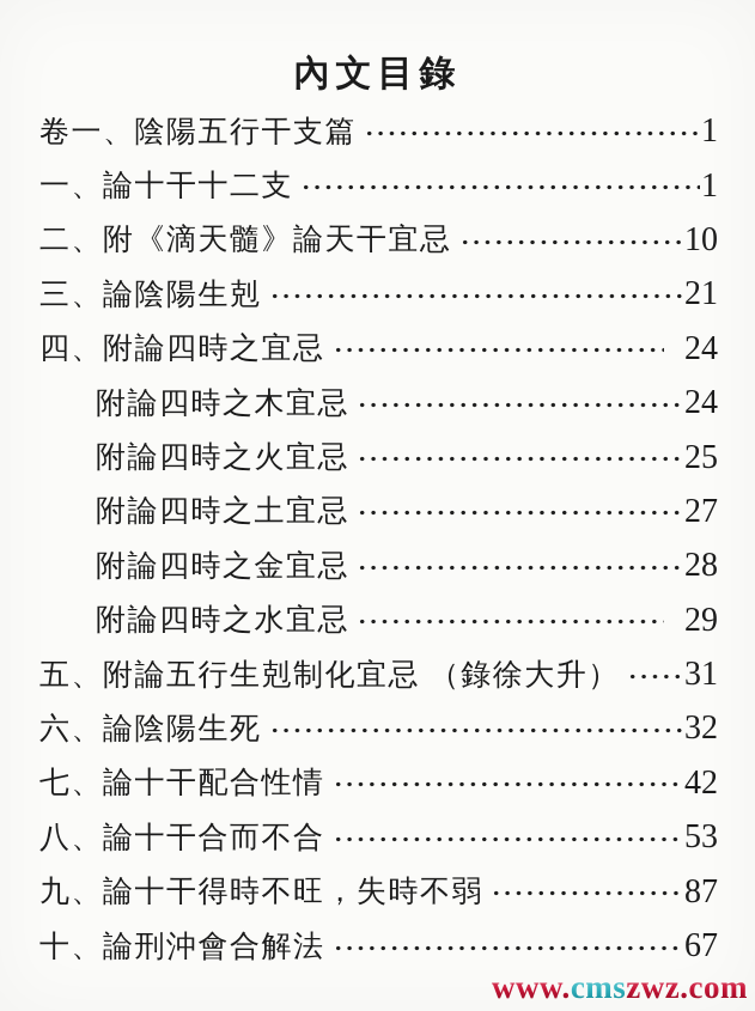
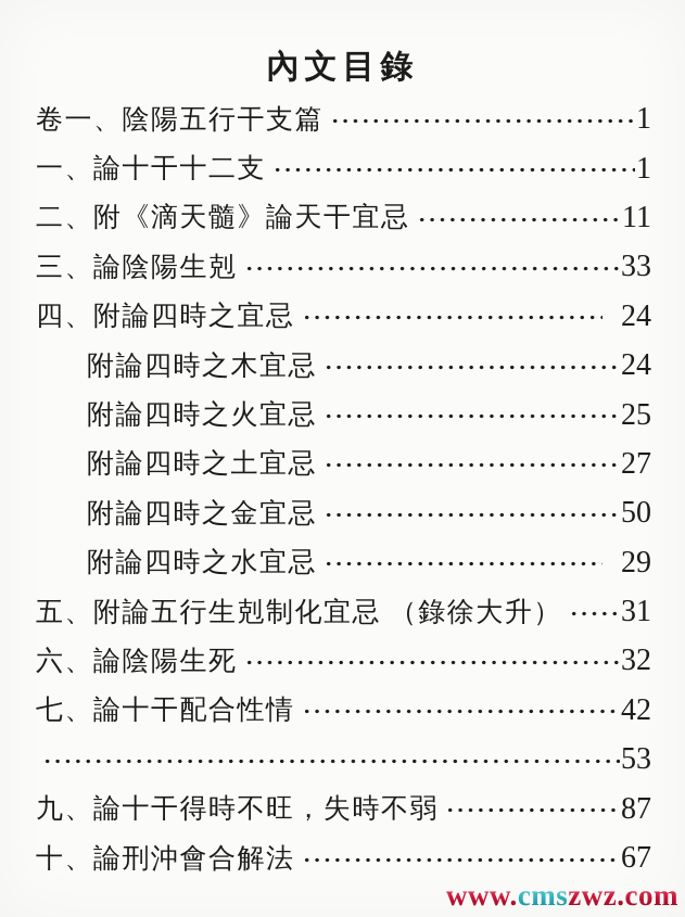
  內文目錄
  卷一、陰陽五行干支篇
  1
  一、論十干十二支
  1
  二、附《滴天髓》論天干宜忌
- 10
+ 11
  三、論陰陽生剋
- 21
+ 33
  四、附論四時之宜忌
  24
  附論四時之木宜忌
  24
  附論四時之火宜忌
  25
  附論四時之土宜忌
  27
  附論四時之金宜忌
- 28
+ 50
  附論四時之水宜忌
  29
  五、附論五行生剋制化宜忌 （錄徐大升）
  31
  六、論陰陽生死
  32
  七、論十干配合性情
  42
- 八、論十干合而不合
  53
  九、論十干得時不旺，失時不弱
  87
  十、論刑沖會合解法
  67
  www.cmszwz.com
